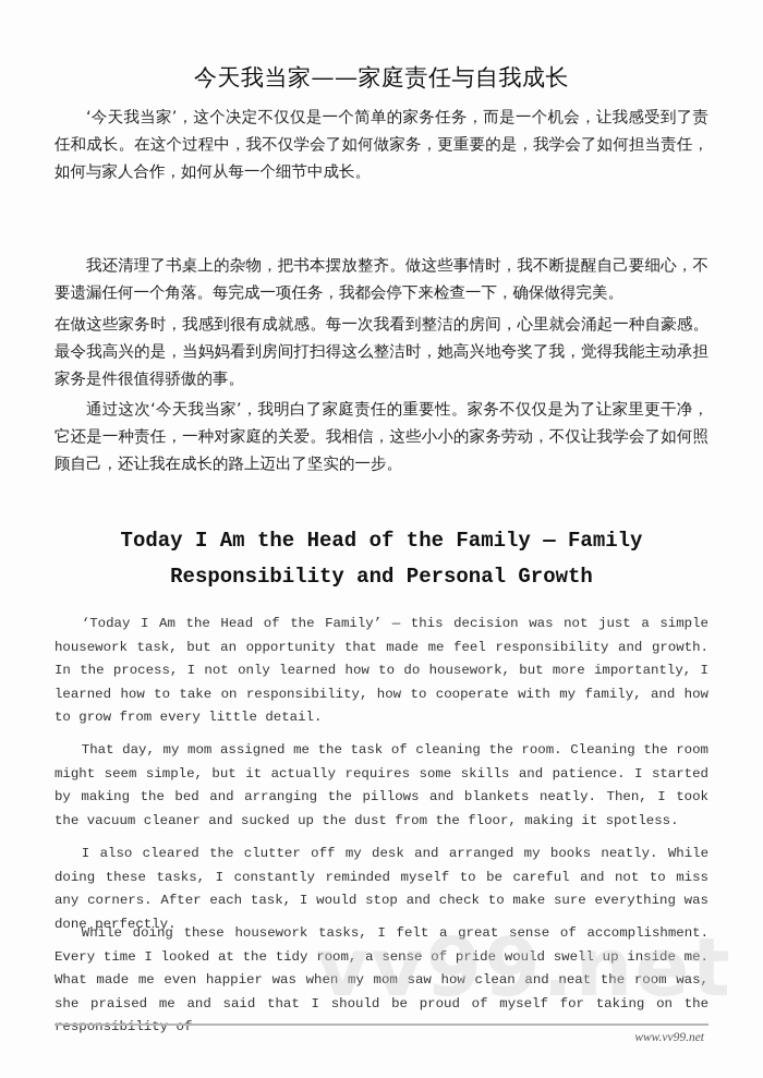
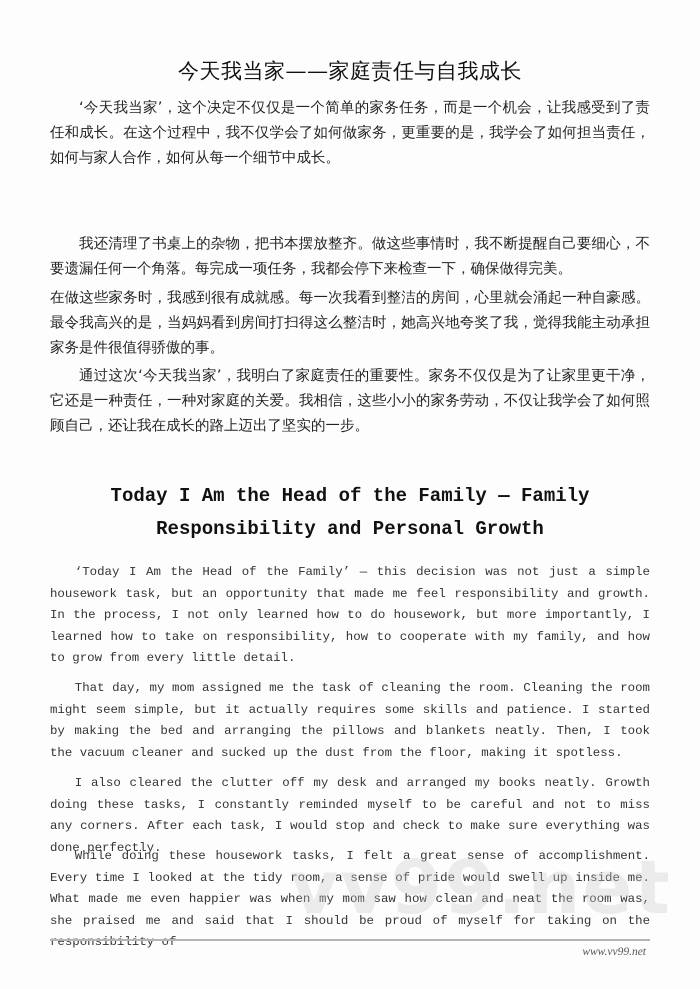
  今天我当家——家庭责任与自我成长
  ‘今天我当家’，这个决定不仅仅是一个简单的家务任务，而是一个机会，让我感受到了责任和成长。在这个过程中，我不仅学会了如何做家务，更重要的是，我学会了如何担当责任，如何与家人合作，如何从每一个细节中成长。
  我还清理了书桌上的杂物，把书本摆放整齐。做这些事情时，我不断提醒自己要细心，不要遗漏任何一个角落。每完成一项任务，我都会停下来检查一下，确保做得完美。
  在做这些家务时，我感到很有成就感。每一次我看到整洁的房间，心里就会涌起一种自豪感。最令我高兴的是，当妈妈看到房间打扫得这么整洁时，她高兴地夸奖了我，觉得我能主动承担家务是件很值得骄傲的事。
  通过这次‘今天我当家’，我明白了家庭责任的重要性。家务不仅仅是为了让家里更干净，它还是一种责任，一种对家庭的关爱。我相信，这些小小的家务劳动，不仅让我学会了如何照顾自己，还让我在成长的路上迈出了坚实的一步。
  Today I Am the Head of the Family — Family
  Responsibility and Personal Growth
  ‘Today I Am the Head of the Family’ — this decision was not just a simple housework task, but an opportunity that made me feel responsibility and growth. In the process, I not only learned how to do housework, but more importantly, I learned how to take on responsibility, how to cooperate with my family, and how to grow from every little detail.
  That day, my mom assigned me the task of cleaning the room. Cleaning the room might seem simple, but it actually requires some skills and patience. I started by making the bed and arranging the pillows and blankets neatly. Then, I took the vacuum cleaner and sucked up the dust from the floor, making it spotless.
- I also cleared the clutter off my desk and arranged my books neatly. While doing these tasks, I constantly reminded myself to be careful and not to miss any corners. After each task, I would stop and check to make sure everything was done perfectly.
+ I also cleared the clutter off my desk and arranged my books neatly. Growth doing these tasks, I constantly reminded myself to be careful and not to miss any corners. After each task, I would stop and check to make sure everything was done perfectly.
  While doing these housework tasks, I felt a great sense of accomplishment. Every time I looked at the tidy room, a sense of pride would swell up inside me. What made me even happier was when my mom saw how clean and neat the room was, she praised me and said that I should be proud of myself for taking on the responsibility of
  vv99.net
  www.vv99.net
